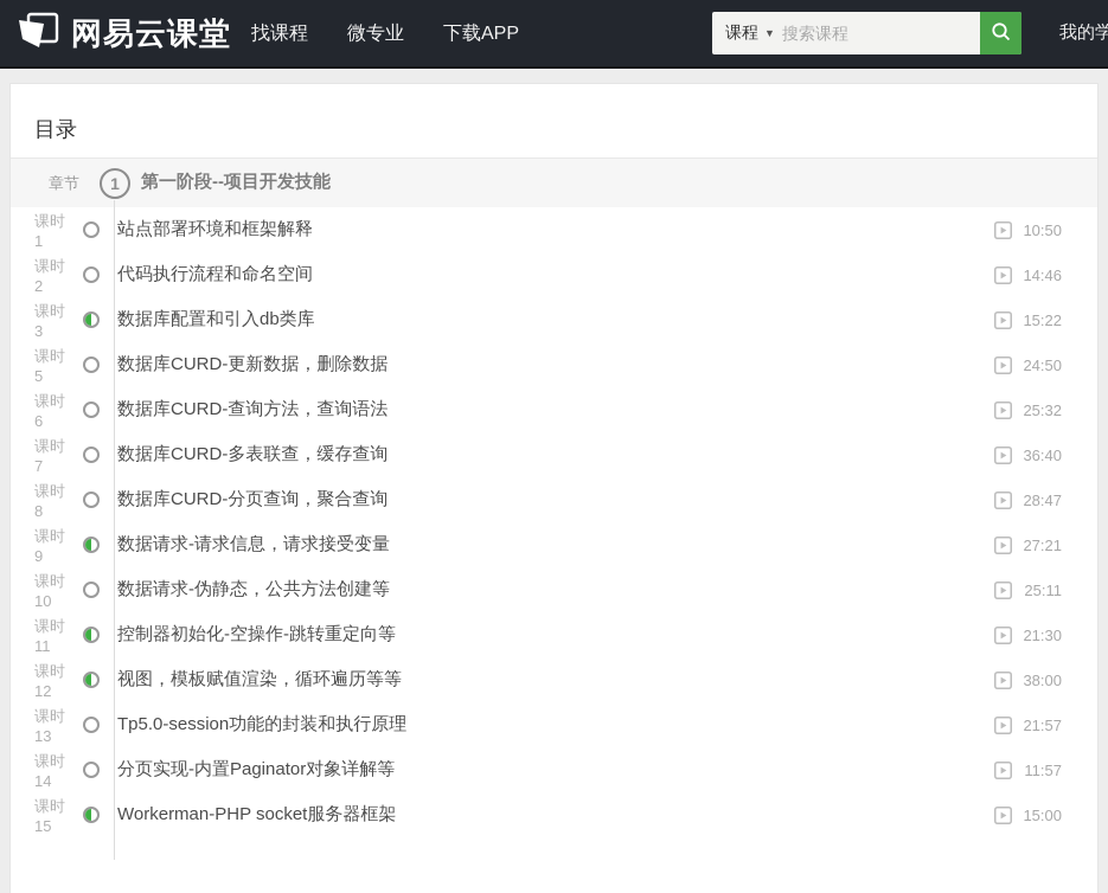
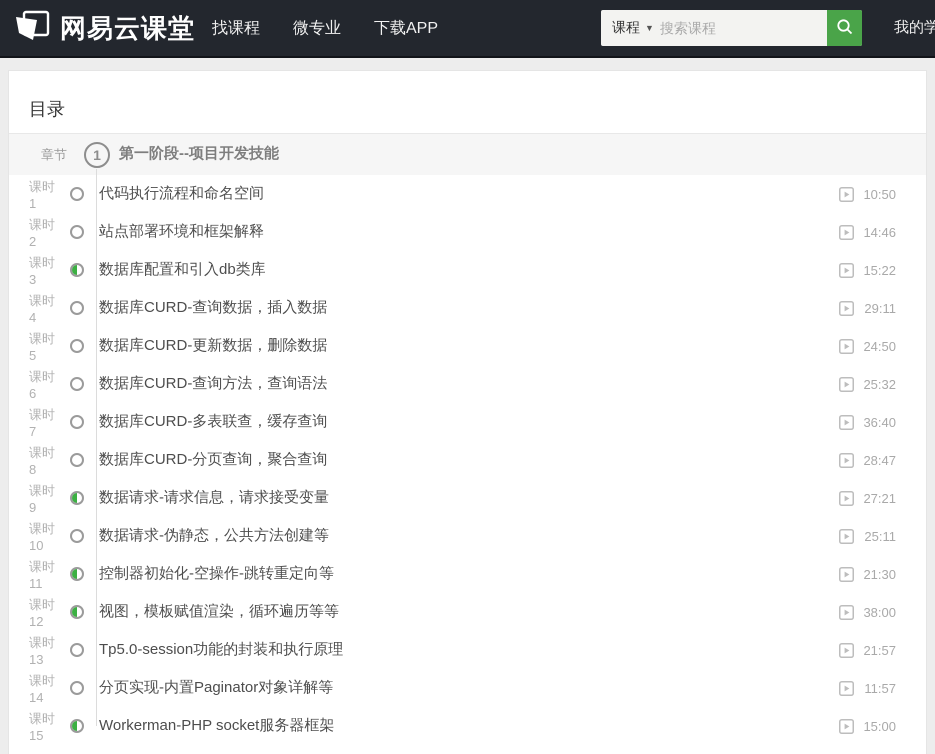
  网易云课堂
  找课程
  微专业
  下载APP
  课程
  ▼
  搜索课程
  我的学
  目录
  章节
  1
  第一阶段--项目开发技能
  课时1
- 站点部署环境和框架解释
+ 代码执行流程和命名空间
  10:50
  课时2
- 代码执行流程和命名空间
+ 站点部署环境和框架解释
  14:46
  课时3
  数据库配置和引入db类库
  15:22
+ 课时4
+ 数据库CURD-查询数据，插入数据
+ 29:11
  课时5
  数据库CURD-更新数据，删除数据
  24:50
  课时6
  数据库CURD-查询方法，查询语法
  25:32
  课时7
  数据库CURD-多表联查，缓存查询
  36:40
  课时8
  数据库CURD-分页查询，聚合查询
  28:47
  课时9
  数据请求-请求信息，请求接受变量
  27:21
  课时10
  数据请求-伪静态，公共方法创建等
  25:11
  课时11
  控制器初始化-空操作-跳转重定向等
  21:30
  课时12
  视图，模板赋值渲染，循环遍历等等
  38:00
  课时13
  Tp5.0-session功能的封装和执行原理
  21:57
  课时14
  分页实现-内置Paginator对象详解等
  11:57
  课时15
  Workerman-PHP socket服务器框架
  15:00
